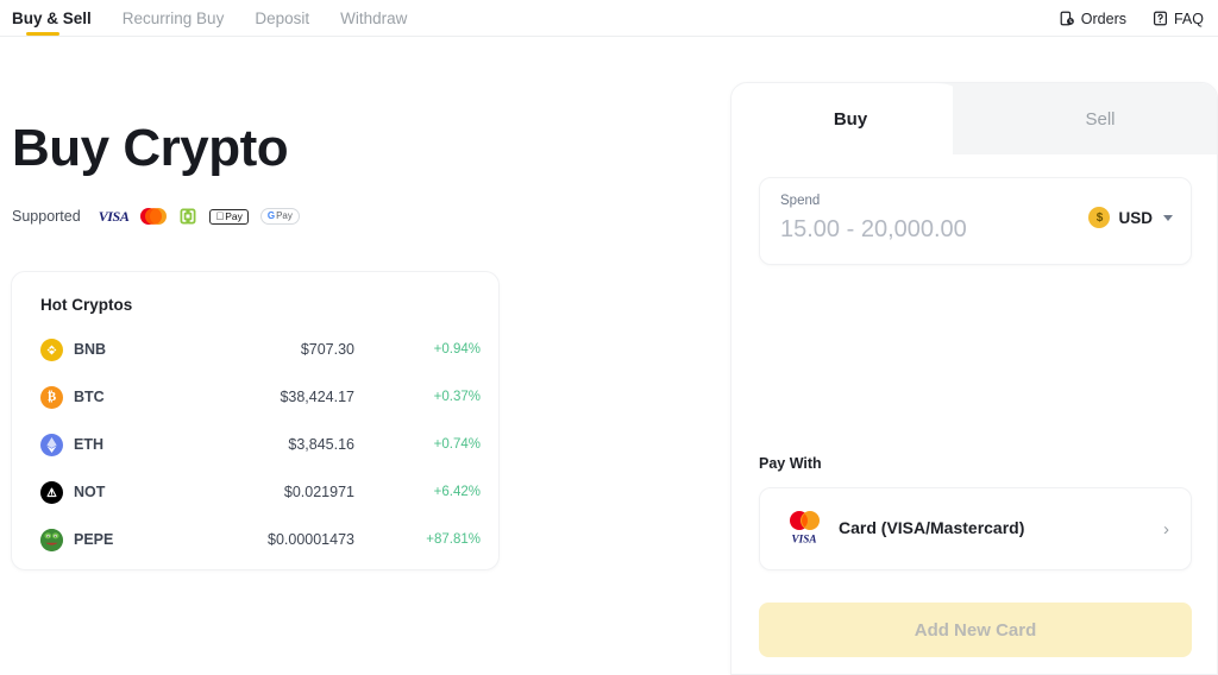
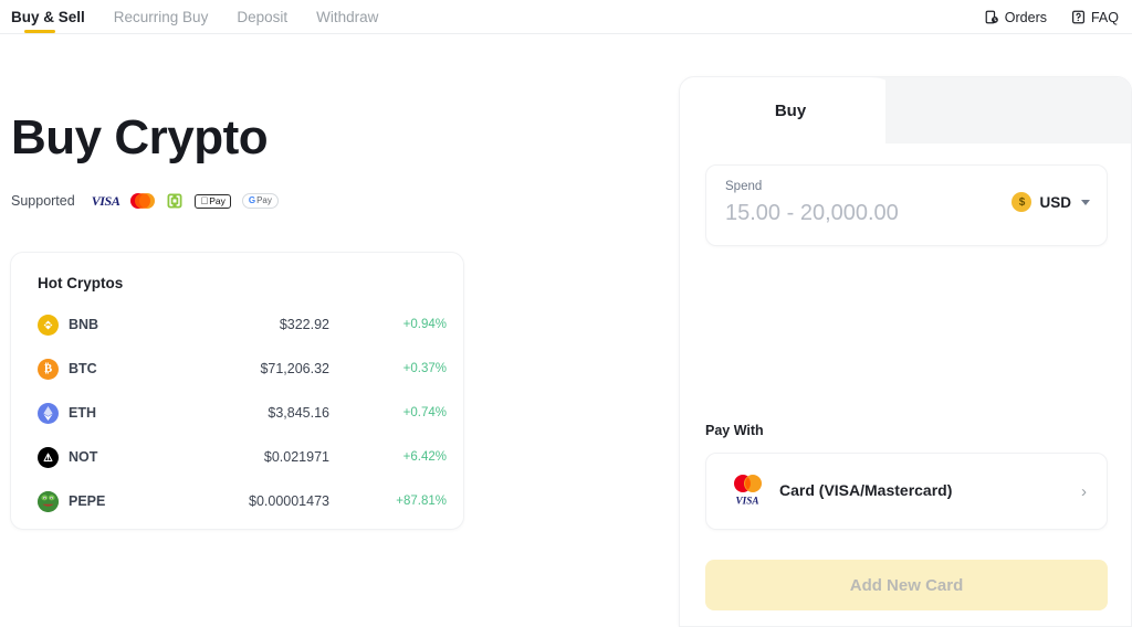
  Buy & Sell
  Recurring Buy
  Deposit
  Withdraw
  Orders
  FAQ
  Buy Crypto
  Supported
  VISA
  
  Pay
  G
  Pay
  Hot Cryptos
  BNB
- $707.30
+ $322.92
  +0.94%
  ₿
  BTC
- $38,424.17
+ $71,206.32
  +0.37%
  ETH
  $3,845.16
  +0.74%
  NOT
  $0.021971
  +6.42%
  PEPE
  $0.00001473
  +87.81%
  Buy
- Sell
  Spend
  15.00 - 20,000.00
  $
  USD
  Pay With
  VISA
  Card (VISA/Mastercard)
  ›
  Add New Card
